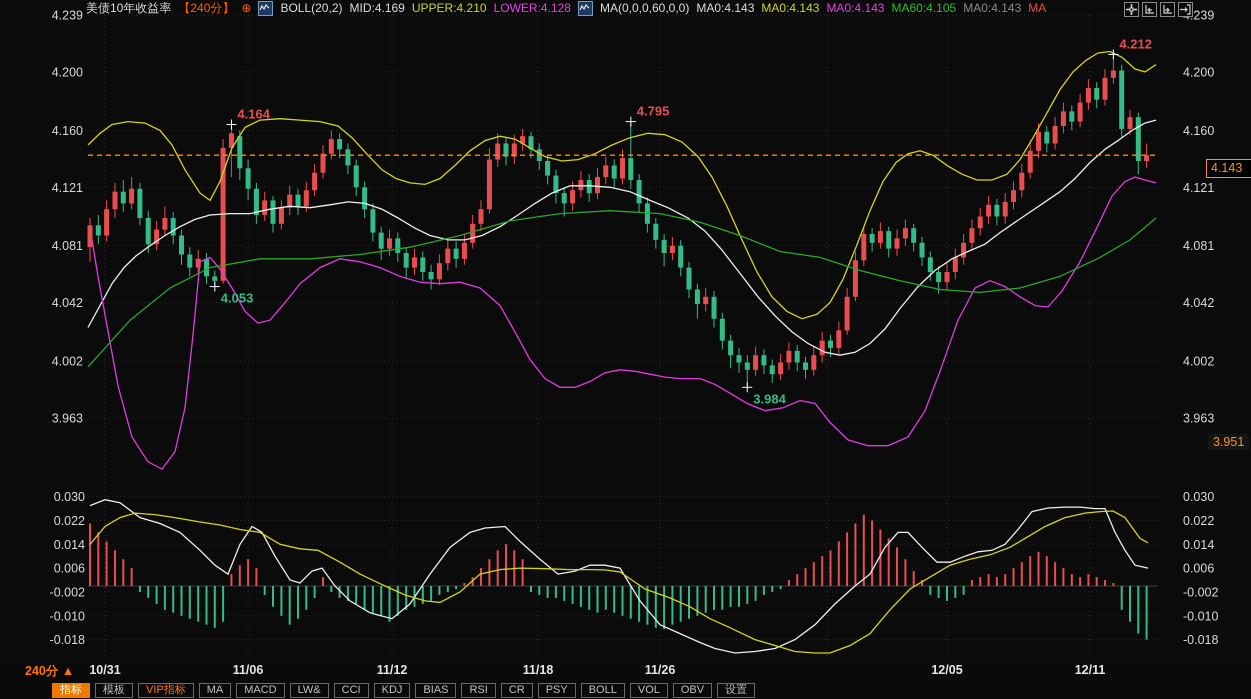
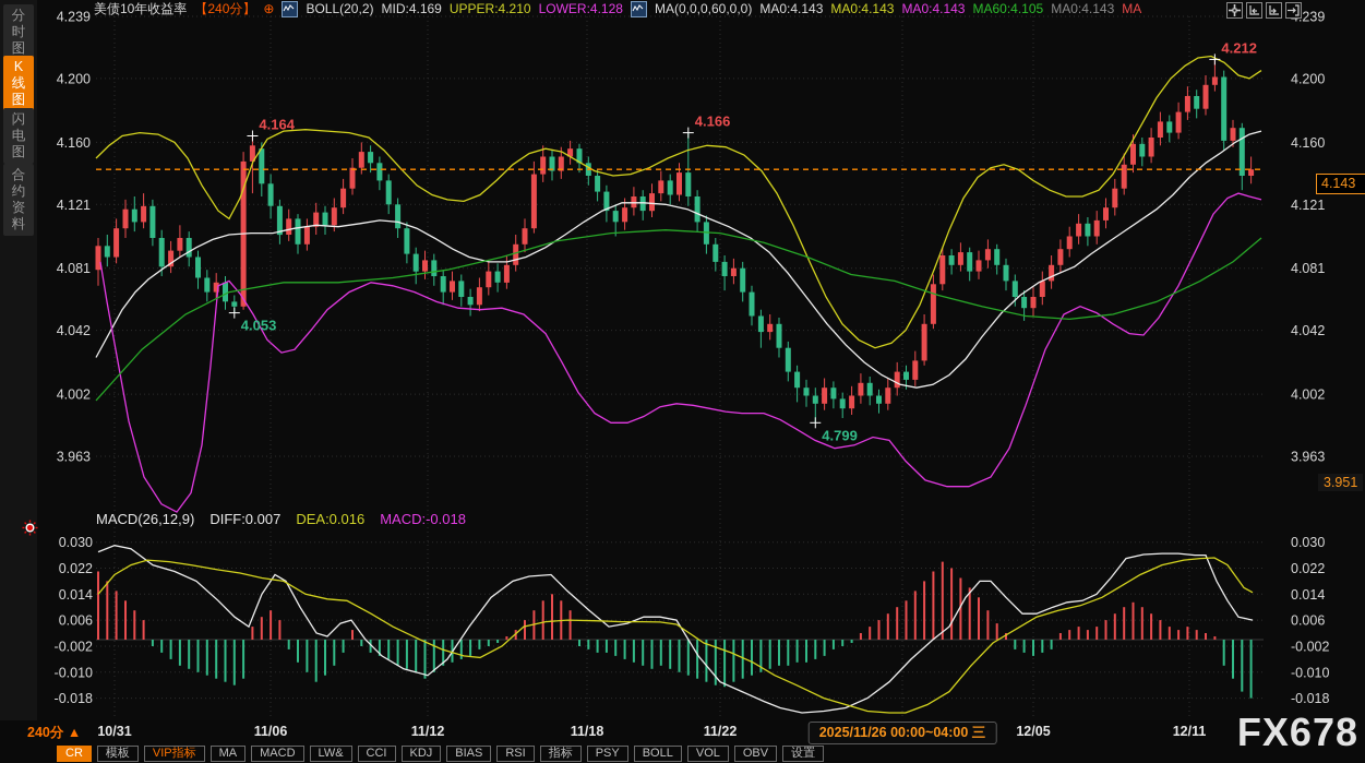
+ 分时图
+ K线图
+ 闪电图
+ 合约资料
  美债10年收益率
  【240分】
  ⊕
  BOLL(20,2)
  MID:4.169
  UPPER:4.210
  LOWER:4.128
  MA(0,0,0,60,0,0)
  MA0:4.143
  MA0:4.143
  MA0:4.143
  MA60:4.105
  MA0:4.143
  MA
  4.239
  4.200
  4.200
  4.160
  4.160
  4.121
  4.121
  4.081
  4.081
  4.042
  4.042
  4.002
  4.002
  3.963
  3.963
  0.030
  0.030
  0.022
  0.022
  0.014
  0.014
  0.006
  0.006
  -0.002
  -0.002
  -0.010
  -0.010
  -0.018
  -0.018
  4.053
  4.164
- 4.795
+ 4.166
- 3.984
+ 4.799
  4.212
+ MACD(26,12,9)
+ DIFF:0.007
+ DEA:0.016
+ MACD:-0.018
  4.143
  3.951
  240分 ▲
+ 2025/11/26 00:00~04:00 三
  10/31
  11/06
  11/12
  11/18
- 11/26
+ 11/22
  12/05
  12/11
- 指标
+ CR
  模板
  VIP指标
  MA
  MACD
  LW&
  CCI
  KDJ
  BIAS
  RSI
- CR
+ 指标
  PSY
  BOLL
  VOL
  OBV
  设置
+ FX678
